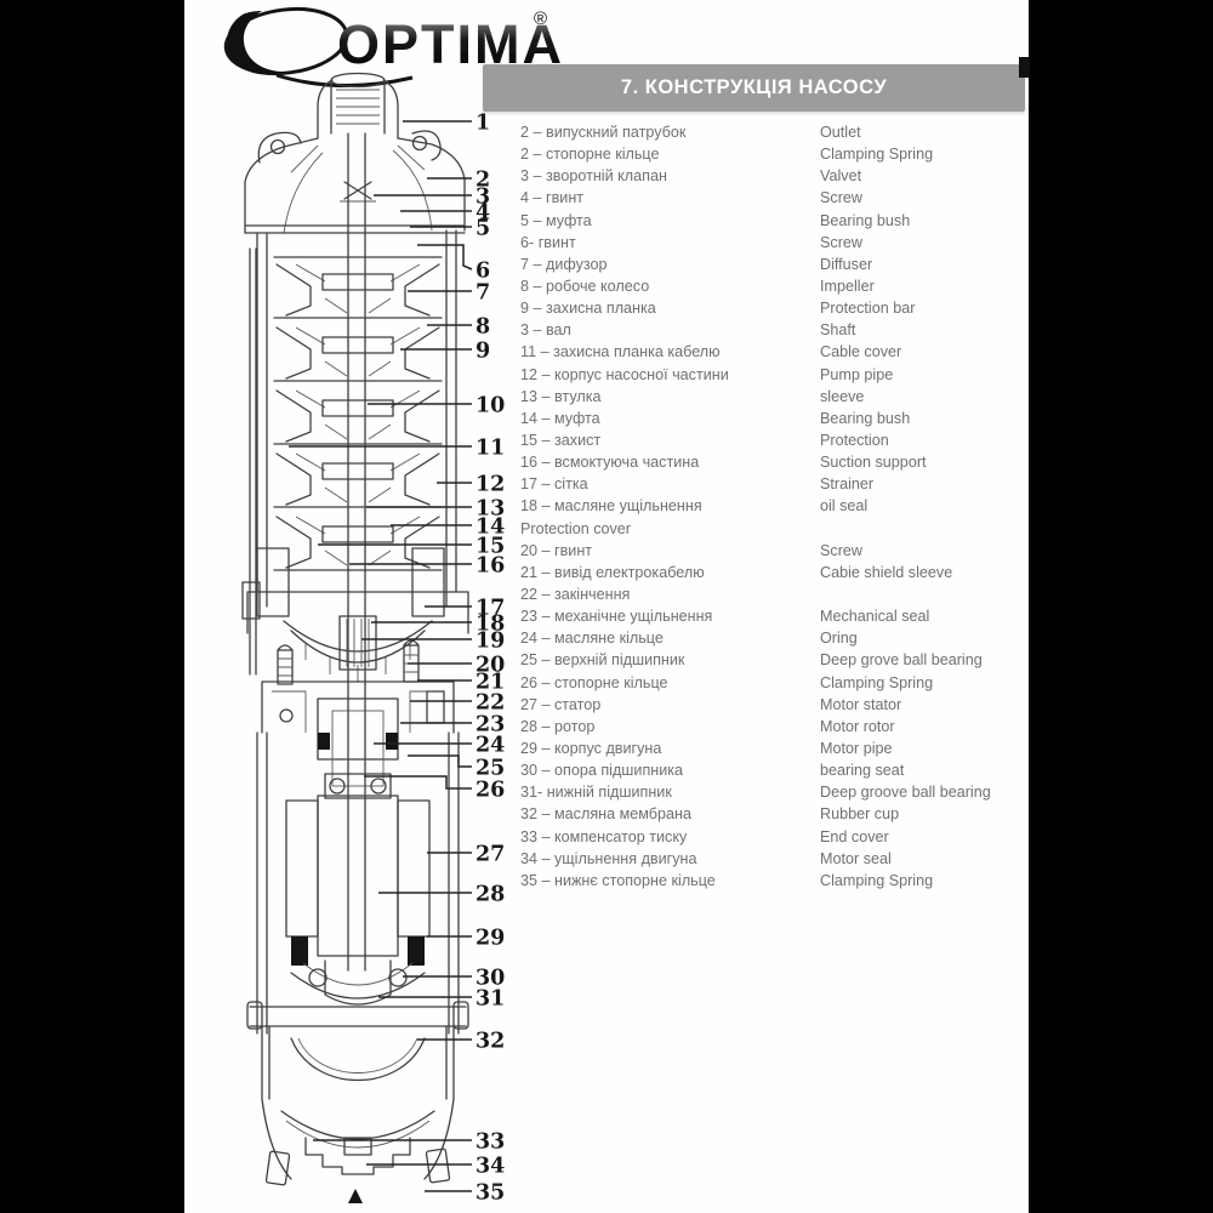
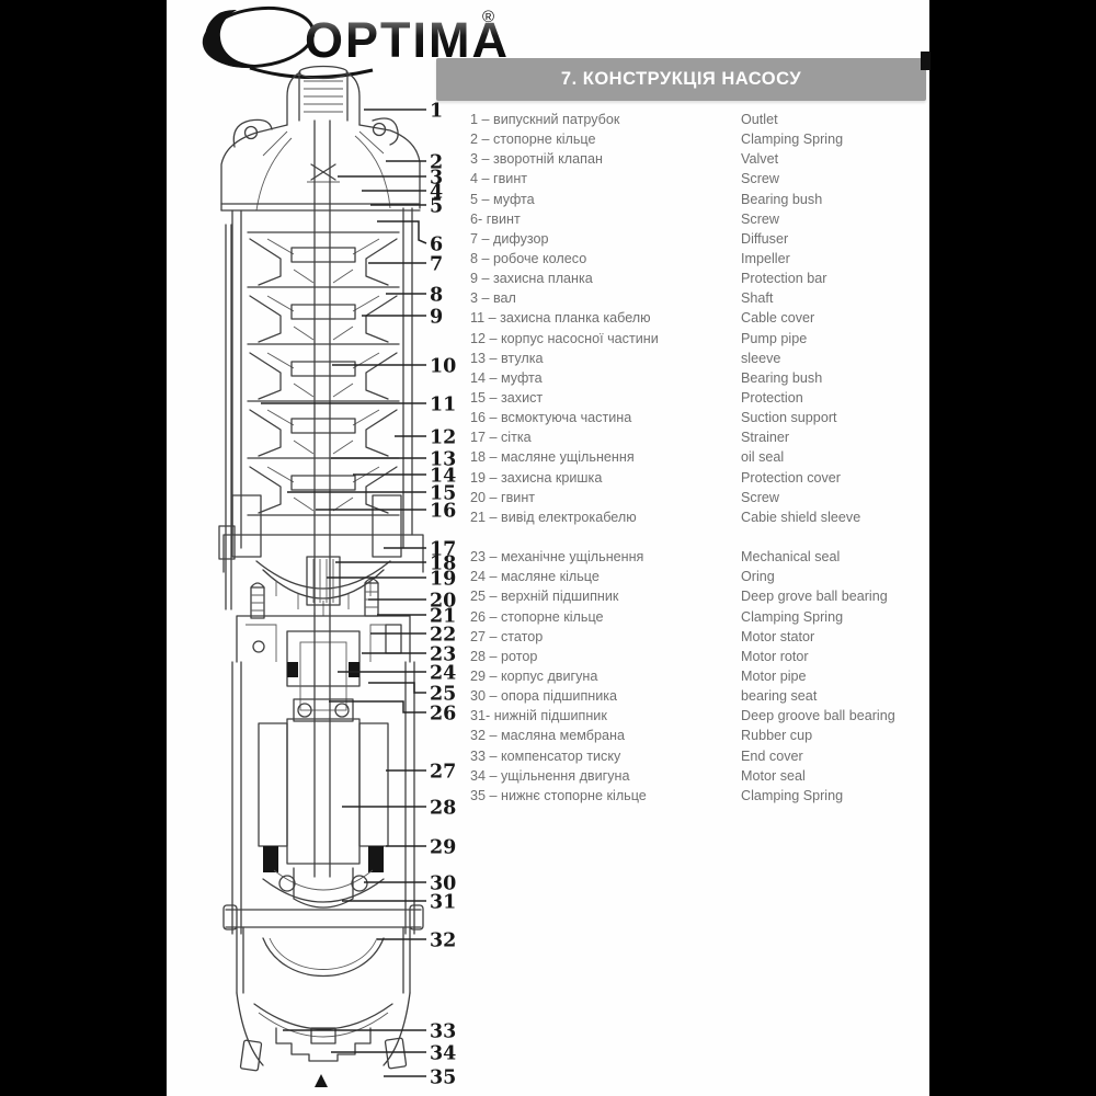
  OPTIMA
  ®
  7. КОНСТРУКЦІЯ НАСОСУ
  1
  2
  3
  4
  5
  6
  7
  8
  9
  10
  11
  12
  13
  14
  15
  16
  17
  18
  19
  20
  21
  22
  23
  24
  25
  26
  27
  28
  29
  30
  31
  32
  33
  34
  35
- 2 – випускний патрубок
+ 1 – випускний патрубок
  Outlet
  2 – стопорне кільце
  Clamping Spring
  3 – зворотній клапан
  Valvet
  4 – гвинт
  Screw
  5 – муфта
  Bearing bush
  6- гвинт
  Screw
  7 – дифузор
  Diffuser
  8 – робоче колесо
  Impeller
  9 – захисна планка
  Protection bar
  3 – вал
  Shaft
  11 – захисна планка кабелю
  Cable cover
  12 – корпус насосної частини
  Pump pipe
  13 – втулка
  sleeve
  14 – муфта
  Bearing bush
  15 – захист
  Protection
  16 – всмоктуюча частина
  Suction support
  17 – сітка
  Strainer
  18 – масляне ущільнення
  oil seal
+ 19 – захисна кришка
  Protection cover
  20 – гвинт
  Screw
  21 – вивід електрокабелю
  Cabie shield sleeve
- 22 – закінчення
  23 – механічне ущільнення
  Mechanical seal
  24 – масляне кільце
  Oring
  25 – верхній підшипник
  Deep grove ball bearing
  26 – стопорне кільце
  Clamping Spring
  27 – статор
  Motor stator
  28 – ротор
  Motor rotor
  29 – корпус двигуна
  Motor pipe
  30 – опора підшипника
  bearing seat
  31- нижній підшипник
  Deep groove ball bearing
  32 – масляна мембрана
  Rubber cup
  33 – компенсатор тиску
  End cover
  34 – ущільнення двигуна
  Motor seal
  35 – нижнє стопорне кільце
  Clamping Spring
